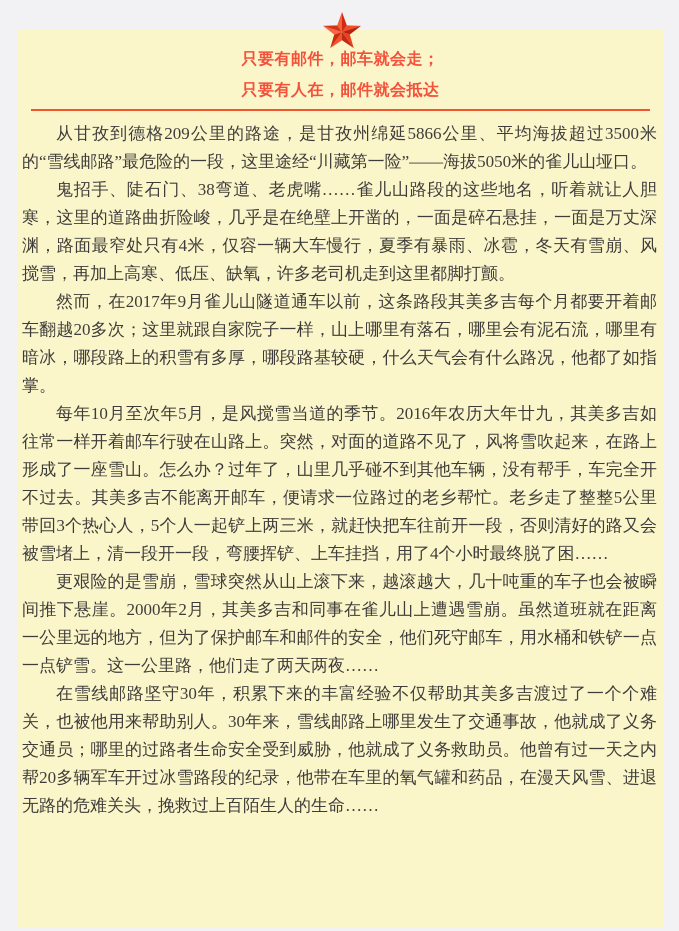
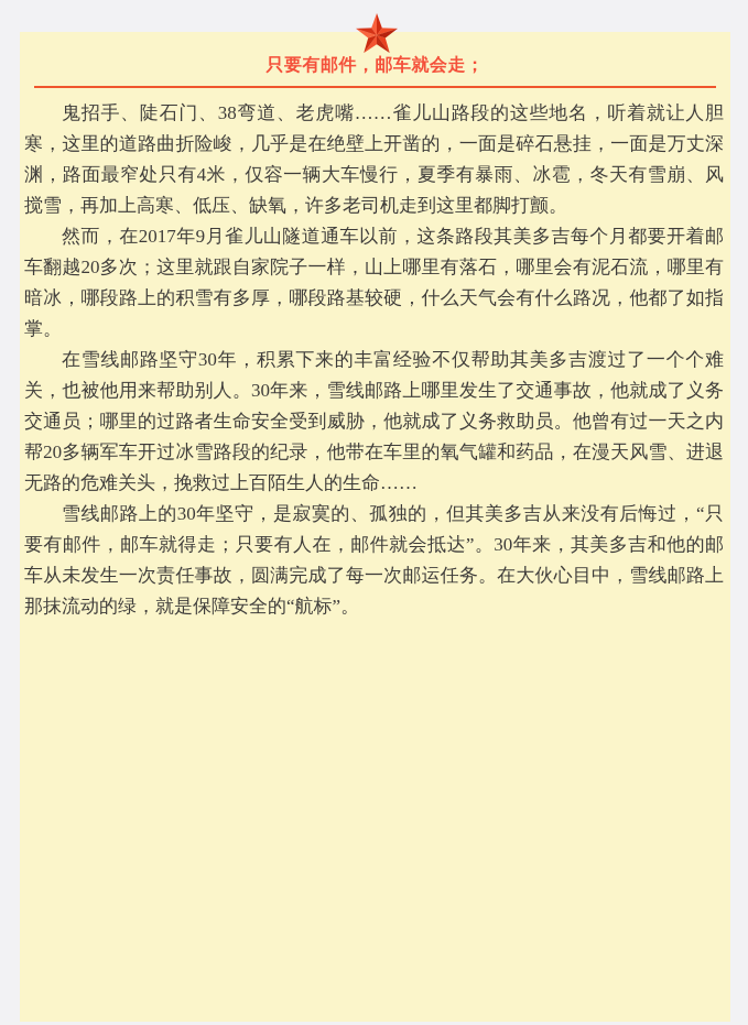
  只要有邮件，邮车就会走；
- 只要有人在，邮件就会抵达
- 从甘孜到德格209公里的路途，是甘孜州绵延5866公里、平均海拔超过3500米的“雪线邮路”最危险的一段，这里途经“川藏第一险”——海拔5050米的雀儿山垭口。
  鬼招手、陡石门、38弯道、老虎嘴……雀儿山路段的这些地名，听着就让人胆寒，这里的道路曲折险峻，几乎是在绝壁上开凿的，一面是碎石悬挂，一面是万丈深渊，路面最窄处只有4米，仅容一辆大车慢行，夏季有暴雨、冰雹，冬天有雪崩、风搅雪，再加上高寒、低压、缺氧，许多老司机走到这里都脚打颤。
  然而，在2017年9月雀儿山隧道通车以前，这条路段其美多吉每个月都要开着邮车翻越20多次；这里就跟自家院子一样，山上哪里有落石，哪里会有泥石流，哪里有暗冰，哪段路上的积雪有多厚，哪段路基较硬，什么天气会有什么路况，他都了如指掌。
- 每年10月至次年5月，是风搅雪当道的季节。2016年农历大年廿九，其美多吉如往常一样开着邮车行驶在山路上。突然，对面的道路不见了，风将雪吹起来，在路上形成了一座雪山。怎么办？过年了，山里几乎碰不到其他车辆，没有帮手，车完全开不过去。其美多吉不能离开邮车，便请求一位路过的老乡帮忙。老乡走了整整5公里带回3个热心人，5个人一起铲上两三米，就赶快把车往前开一段，否则清好的路又会被雪堵上，清一段开一段，弯腰挥铲、上车挂挡，用了4个小时最终脱了困……
- 更艰险的是雪崩，雪球突然从山上滚下来，越滚越大，几十吨重的车子也会被瞬间推下悬崖。2000年2月，其美多吉和同事在雀儿山上遭遇雪崩。虽然道班就在距离一公里远的地方，但为了保护邮车和邮件的安全，他们死守邮车，用水桶和铁铲一点一点铲雪。这一公里路，他们走了两天两夜……
  在雪线邮路坚守30年，积累下来的丰富经验不仅帮助其美多吉渡过了一个个难关，也被他用来帮助别人。30年来，雪线邮路上哪里发生了交通事故，他就成了义务交通员；哪里的过路者生命安全受到威胁，他就成了义务救助员。他曾有过一天之内帮20多辆军车开过冰雪路段的纪录，他带在车里的氧气罐和药品，在漫天风雪、进退无路的危难关头，挽救过上百陌生人的生命……
+ 雪线邮路上的30年坚守，是寂寞的、孤独的，但其美多吉从来没有后悔过，“只要有邮件，邮车就得走；只要有人在，邮件就会抵达”。30年来，其美多吉和他的邮车从未发生一次责任事故，圆满完成了每一次邮运任务。在大伙心目中，雪线邮路上那抹流动的绿，就是保障安全的“航标”。
